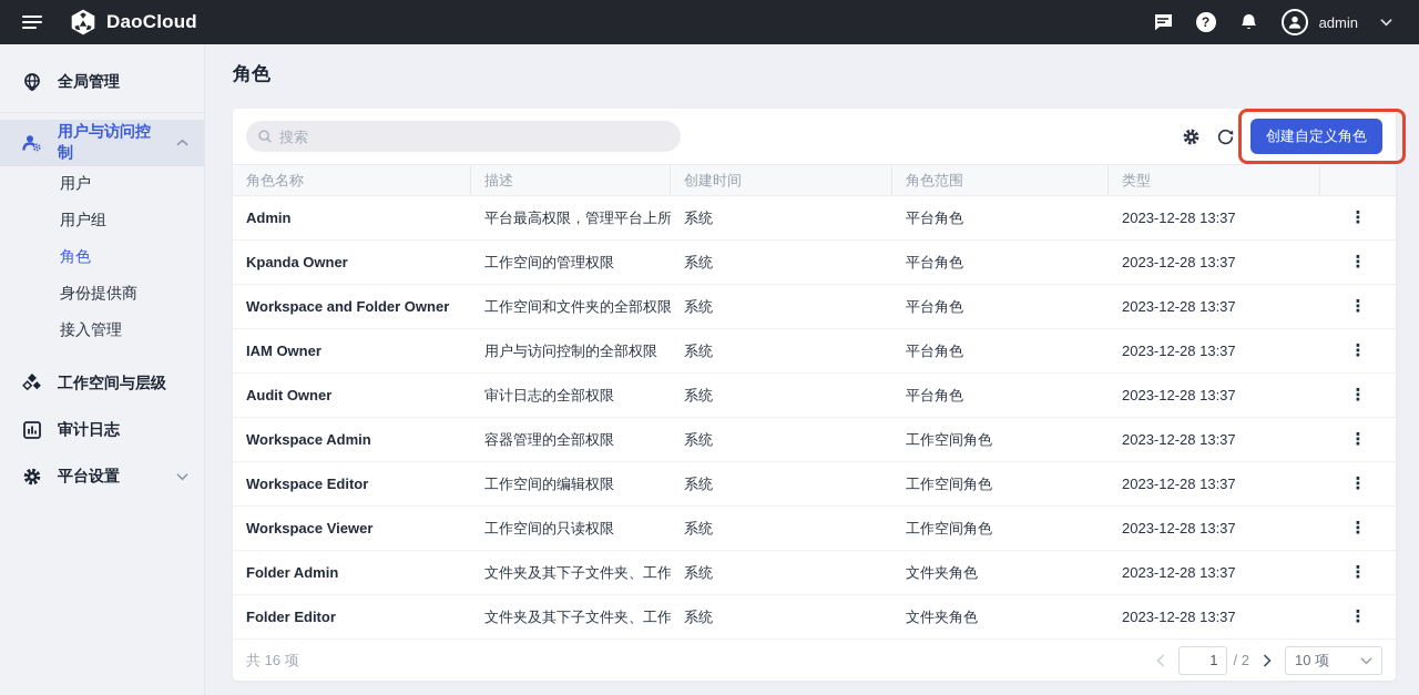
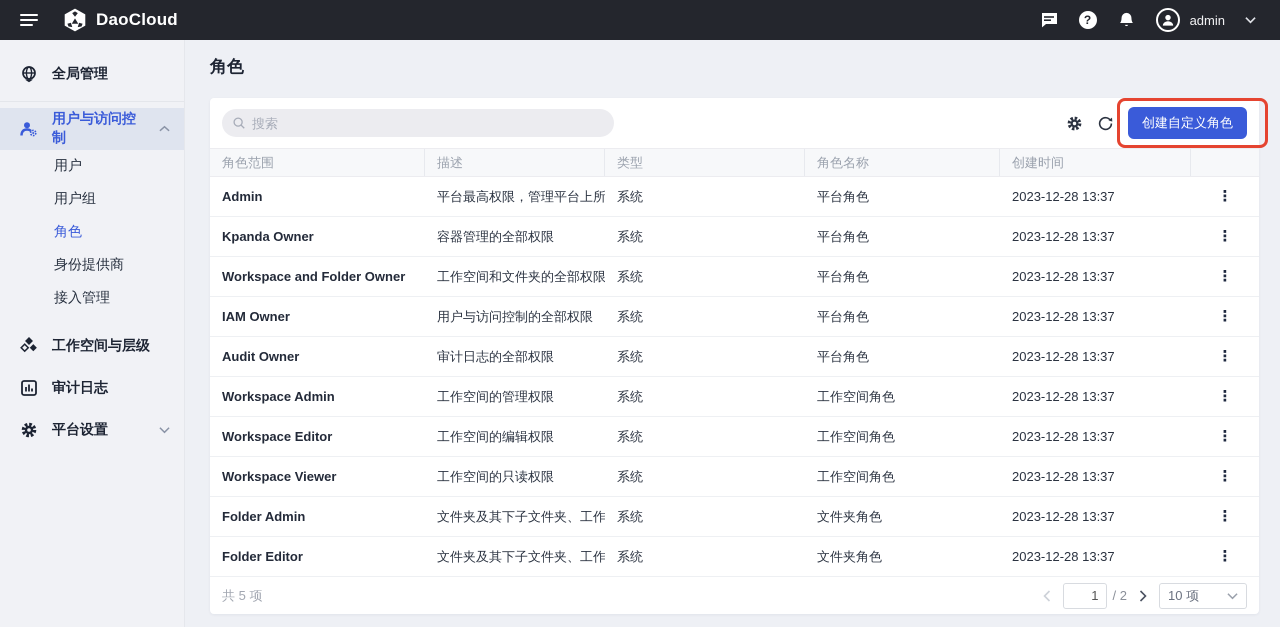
  DaoCloud
  ?
  admin
  全局管理
  用户与访问控制
  用户
  用户组
  角色
  身份提供商
  接入管理
  工作空间与层级
  审计日志
  平台设置
  角色
  搜索
  创建自定义角色
- 角色名称
+ 角色范围
  描述
- 创建时间
+ 类型
- 角色范围
+ 角色名称
- 类型
+ 创建时间
  Admin
  平台最高权限，管理平台上所
  系统
  平台角色
  2023-12-28 13:37
  ⋮
  Kpanda Owner
- 工作空间的管理权限
+ 容器管理的全部权限
  系统
  平台角色
  2023-12-28 13:37
  ⋮
  Workspace and Folder Owner
  工作空间和文件夹的全部权限
  系统
  平台角色
  2023-12-28 13:37
  ⋮
  IAM Owner
  用户与访问控制的全部权限
  系统
  平台角色
  2023-12-28 13:37
  ⋮
  Audit Owner
  审计日志的全部权限
  系统
  平台角色
  2023-12-28 13:37
  ⋮
  Workspace Admin
- 容器管理的全部权限
+ 工作空间的管理权限
  系统
  工作空间角色
  2023-12-28 13:37
  ⋮
  Workspace Editor
  工作空间的编辑权限
  系统
  工作空间角色
  2023-12-28 13:37
  ⋮
  Workspace Viewer
  工作空间的只读权限
  系统
  工作空间角色
  2023-12-28 13:37
  ⋮
  Folder Admin
  文件夹及其下子文件夹、工作
  系统
  文件夹角色
  2023-12-28 13:37
  ⋮
  Folder Editor
  文件夹及其下子文件夹、工作
  系统
  文件夹角色
  2023-12-28 13:37
  ⋮
- 共 16 项
+ 共 5 项
  1
  / 2
  10 项
